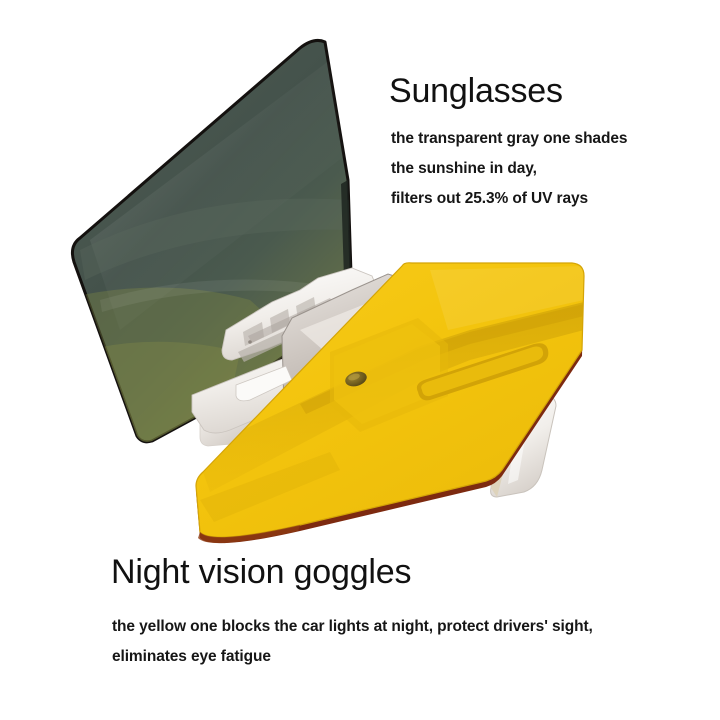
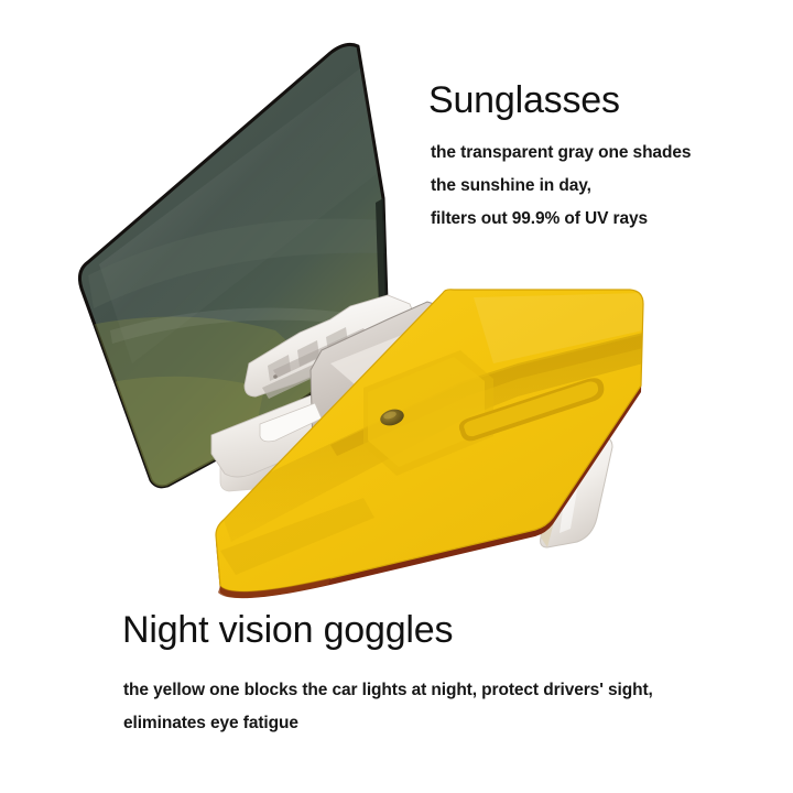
  Sunglasses
  the transparent gray one shades
  the sunshine in day,
- filters out 25.3% of UV rays
+ filters out 99.9% of UV rays
  Night vision goggles
  the yellow one blocks the car lights at night, protect drivers' sight,
  eliminates eye fatigue
